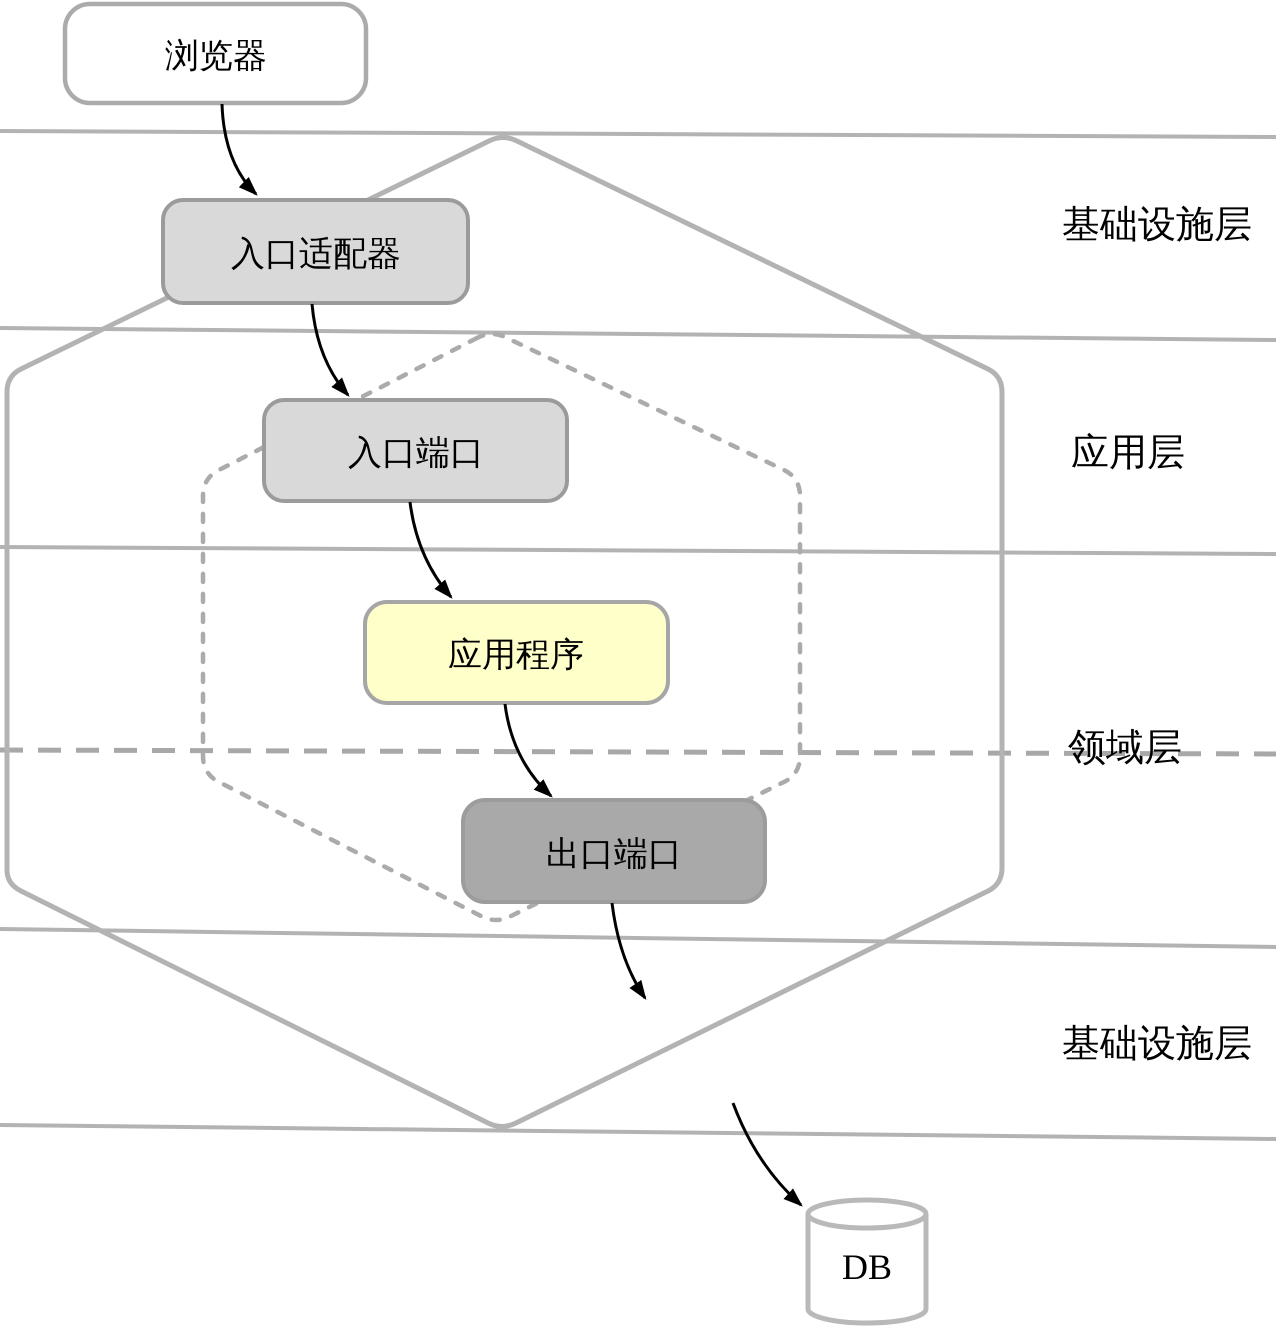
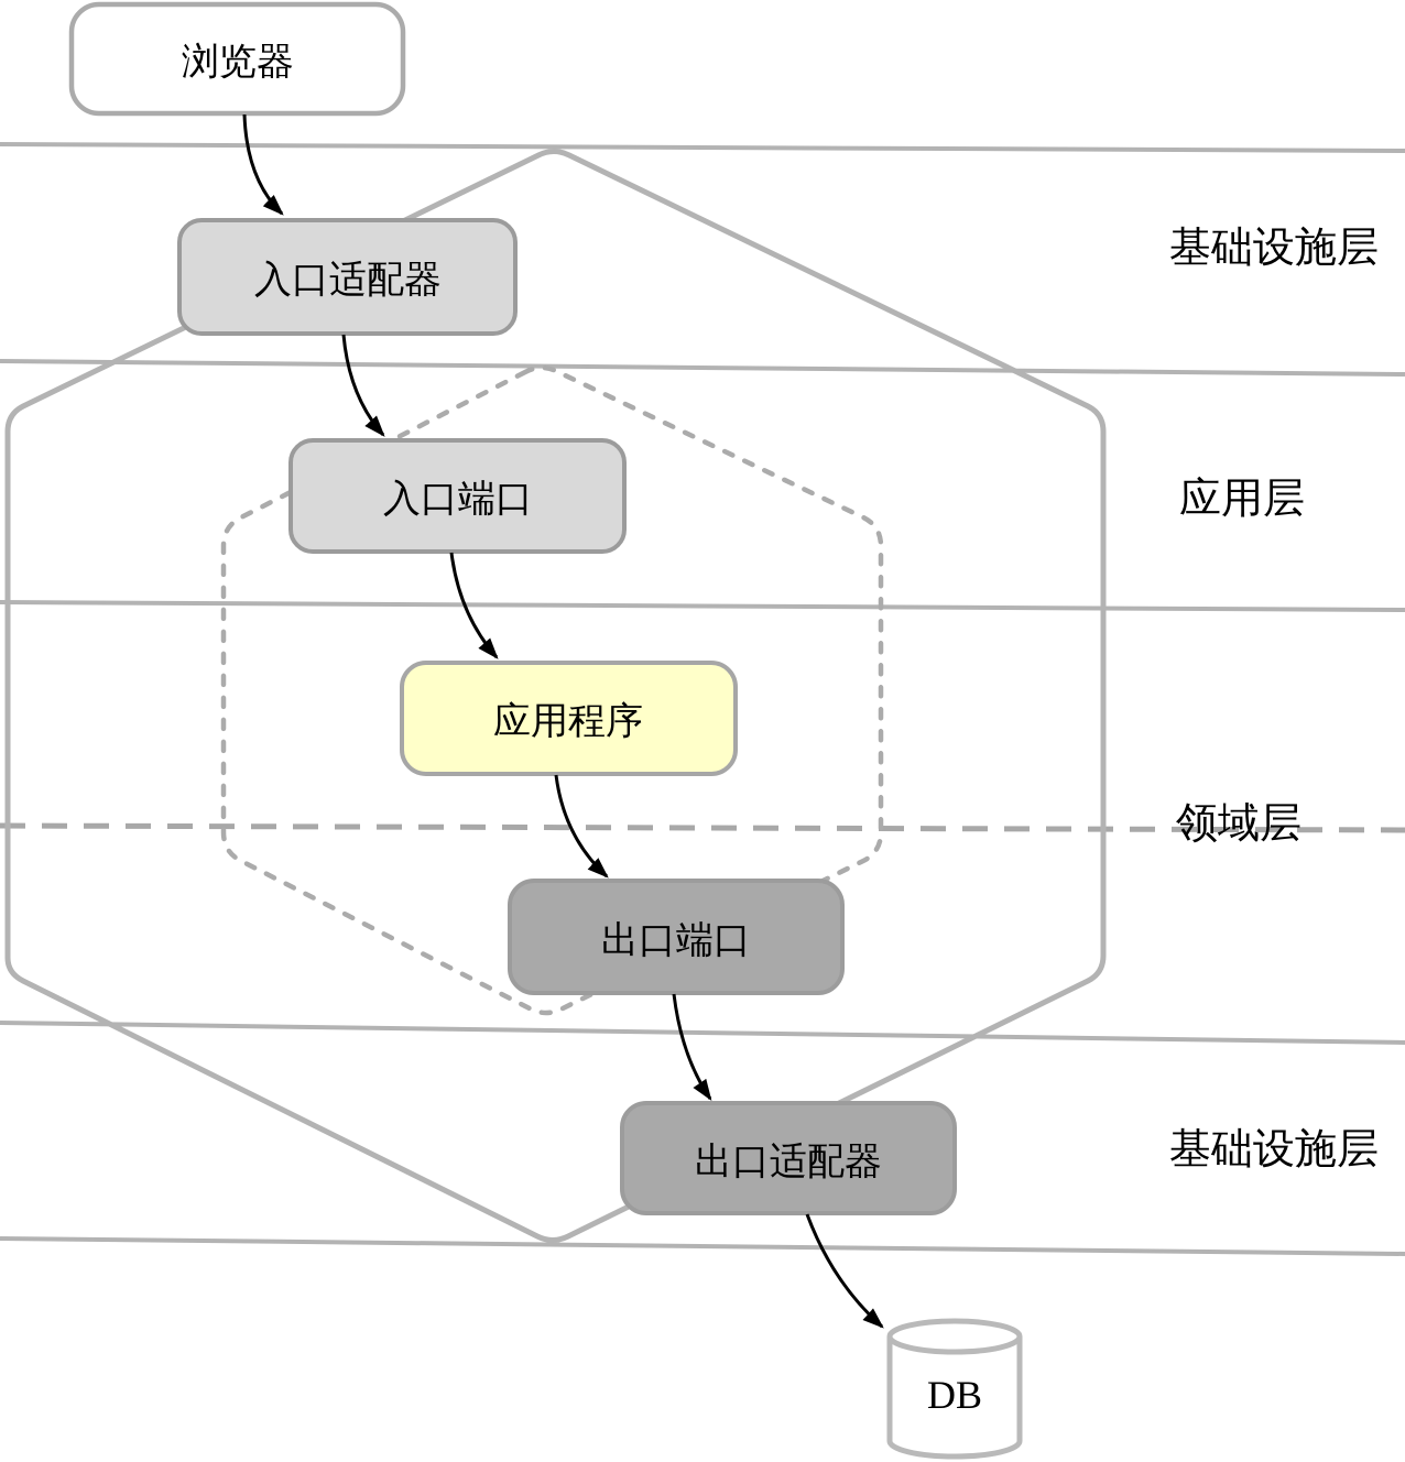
  基础设施层
  应用层
  领域层
  基础设施层
  浏览器
  入口适配器
  入口端口
  应用程序
  出口端口
+ 出口适配器
  DB
